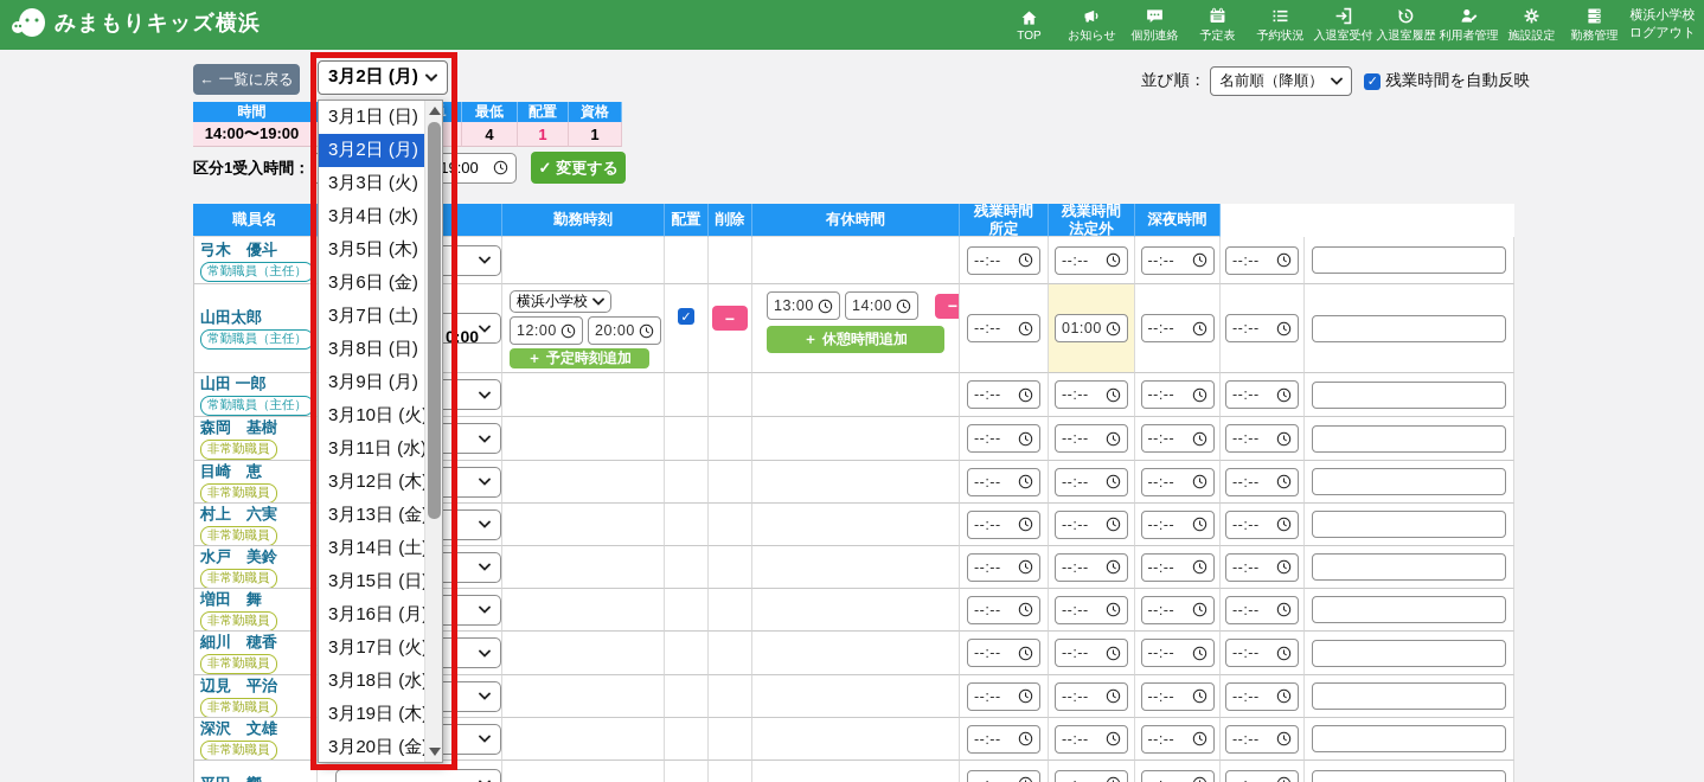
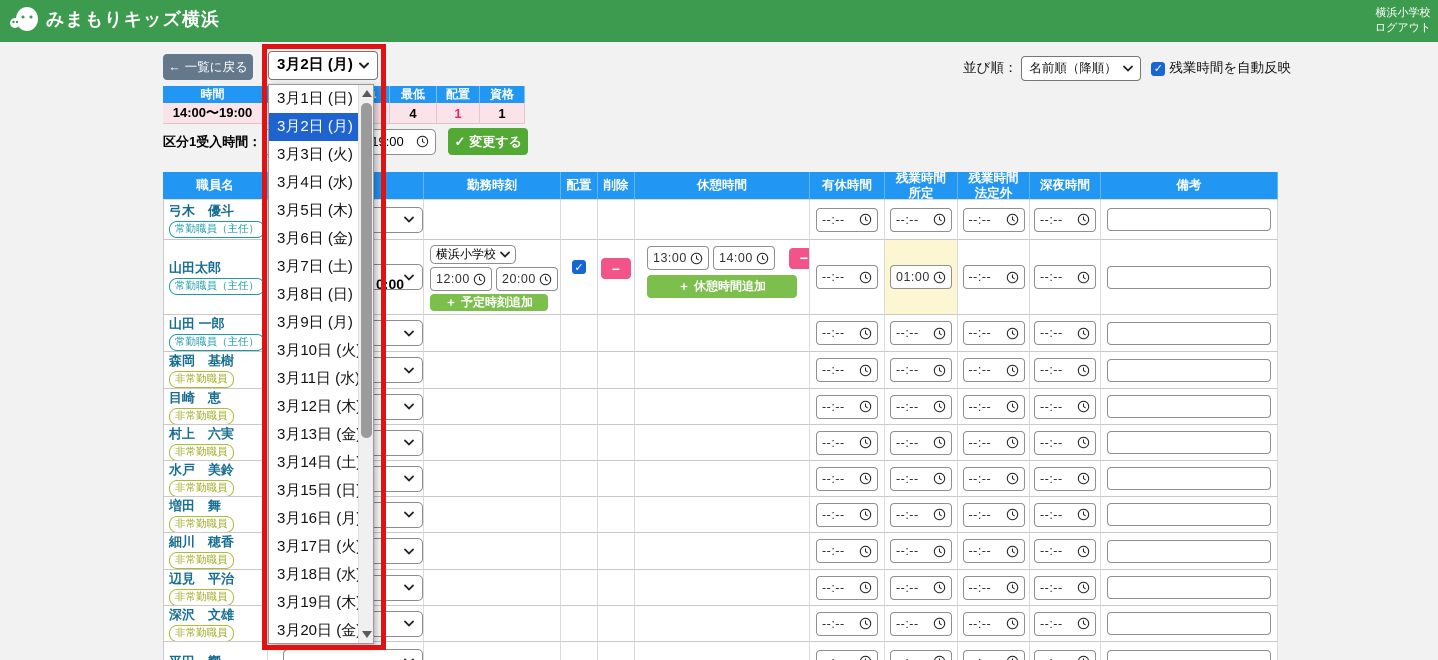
  みまもりキッズ横浜
- TOP
- お知らせ
- 個別連絡
- 予定表
- 予約状況
- 入退室受付
- 入退室履歴
- 利用者管理
- 施設設定
- 勤務管理
  横浜小学校
  ログアウト
  ←
  一覧に戻る
  並び順：
  名前順（降順）
  ✓
  残業時間を自動反映
  時間
  最低
  配置
  資格
  14:00〜19:00
  4
  1
  1
  区分1受入時間：
  19:00
  ✓
  変更する
  職員名
  勤務時刻
  配置
  削除
+ 休憩時間
  有休時間
  残業時間
  所定
  残業時間
  法定外
  深夜時間
+ 備考
  弓木 優斗
  常勤職員（主任）
  --:--
  --:--
  --:--
  --:--
  山田太郎
  常勤職員（主任）
  0:00
  横浜小学校
  12:00
  20:00
  ＋
  予定時刻追加
  ✓
  −
  13:00
  14:00
  −
  ＋
  休憩時間追加
  --:--
  01:00
  --:--
  --:--
  山田 一郎
  常勤職員（主任）
  --:--
  --:--
  --:--
  --:--
  森岡 基樹
  非常勤職員
  --:--
  --:--
  --:--
  --:--
  目崎 恵
  非常勤職員
  --:--
  --:--
  --:--
  --:--
  村上 六実
  非常勤職員
  --:--
  --:--
  --:--
  --:--
  水戸 美鈴
  非常勤職員
  --:--
  --:--
  --:--
  --:--
  増田 舞
  非常勤職員
  --:--
  --:--
  --:--
  --:--
  細川 穂香
  非常勤職員
  --:--
  --:--
  --:--
  --:--
  辺見 平治
  非常勤職員
  --:--
  --:--
  --:--
  --:--
  深沢 文雄
  非常勤職員
  --:--
  --:--
  --:--
  --:--
  3月2日 (月)
  3月1日 (日)
  3月2日 (月)
  3月3日 (火)
  3月4日 (水)
  3月5日 (木)
  3月6日 (金)
  3月7日 (土)
  3月8日 (日)
  3月9日 (月)
  3月10日 (火
  3月11日 (水
  3月12日 (木
  3月13日 (金
  3月14日 (土
  3月15日 (日
  3月16日 (月
  3月17日 (火
  3月18日 (水
  3月19日 (木
  3月20日 (金
